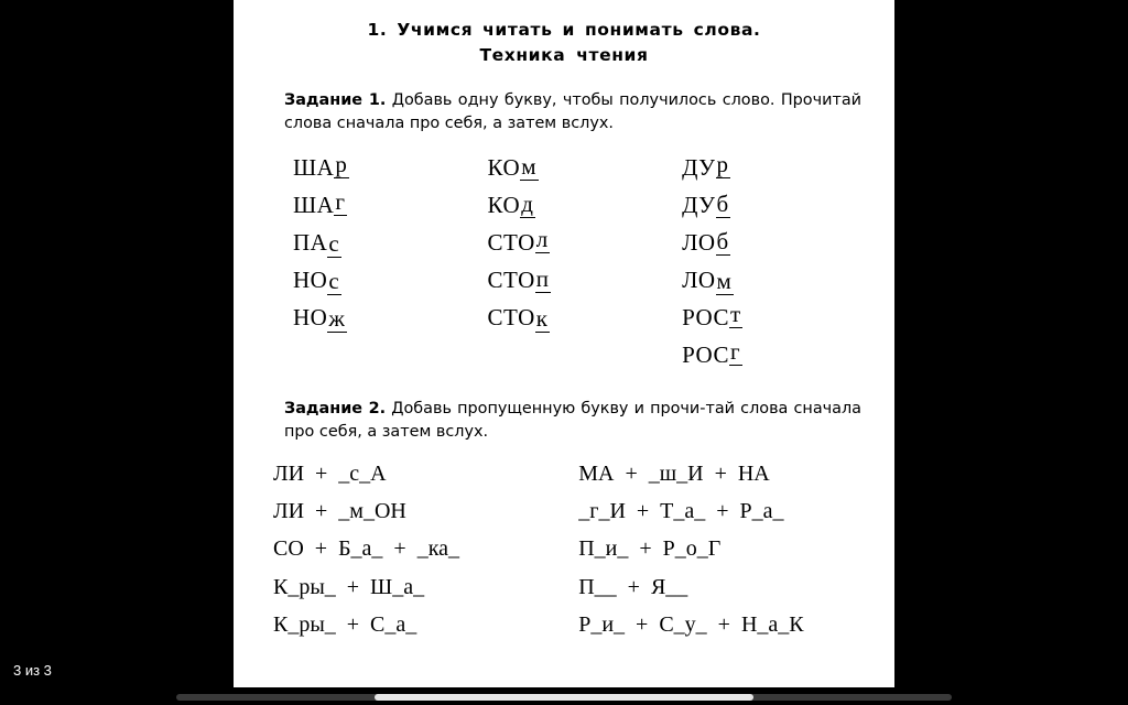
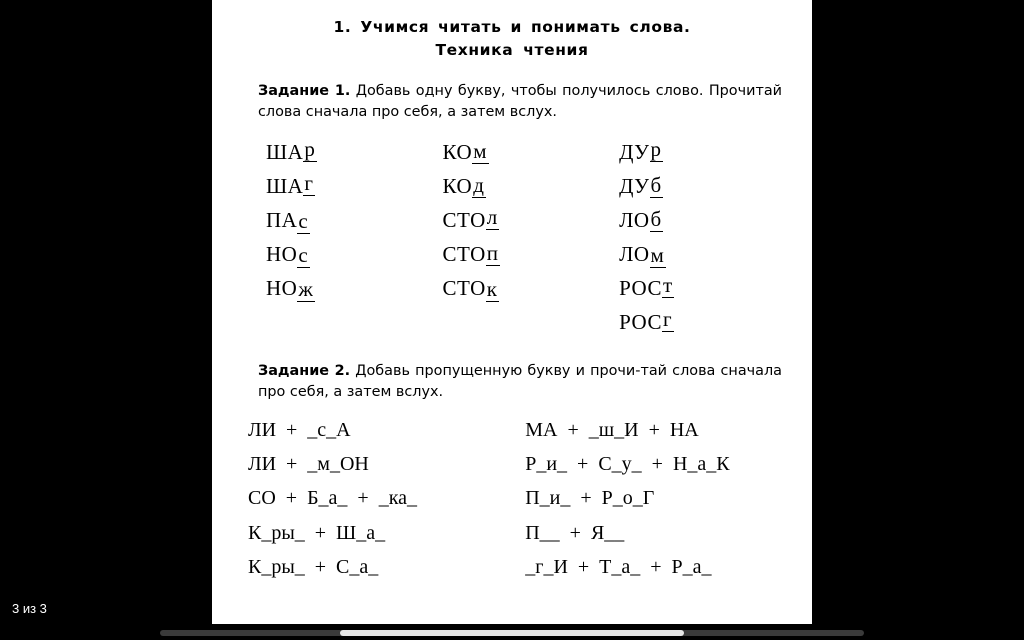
  1. Учимся читать и понимать слова.
  Техника чтения
  Задание 1. Добавь одну букву, чтобы получилось слово. Прочитай слова сначала про себя, а затем вслух.
  ШАр
  ШАг
  ПАс
  НОс
  НОж
  КОм
  КОд
  СТОл
  СТОп
  СТОк
  ДУр
  ДУб
  ЛОб
  ЛОм
  РОСт
  РОСг
  Задание 2. Добавь пропущенную букву и прочи-тай слова сначала про себя, а затем вслух.
  ЛИ + _с_А
  ЛИ + _м_ОН
  СО + Б_а_ + _ка_
  К_ры_ + Ш_а_
  К_ры_ + С_а_
  МА + _ш_И + НА
- _г_И + Т_а_ + Р_а_
+ Р_и_ + С_у_ + Н_а_К
  П_и_ + Р_о_Г
  П__ + Я__
- Р_и_ + С_у_ + Н_а_К
+ _г_И + Т_а_ + Р_а_
  3 из 3
